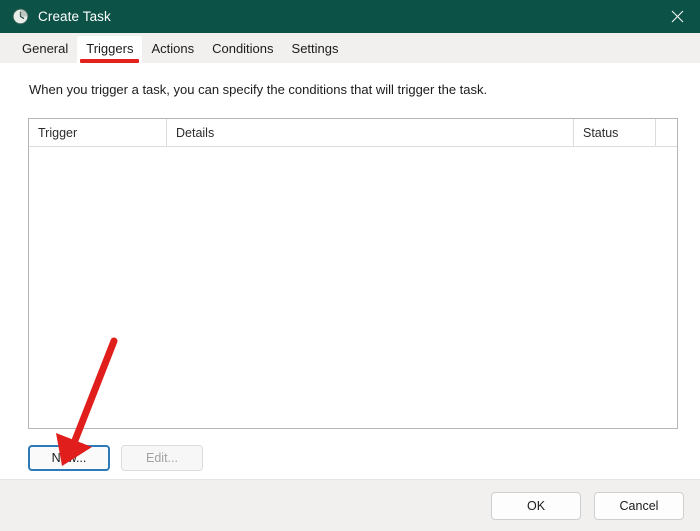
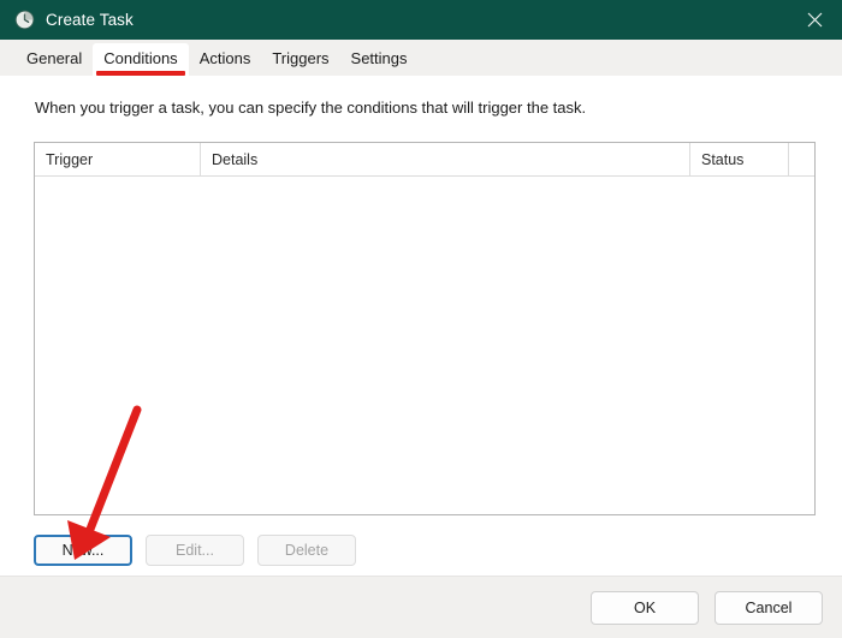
  Create Task
  General
- Triggers
+ Conditions
  Actions
- Conditions
+ Triggers
  Settings
  When you trigger a task, you can specify the conditions that will trigger the task.
  Trigger
  Details
  Status
  Edit...
+ Delete
  OK
  Cancel
